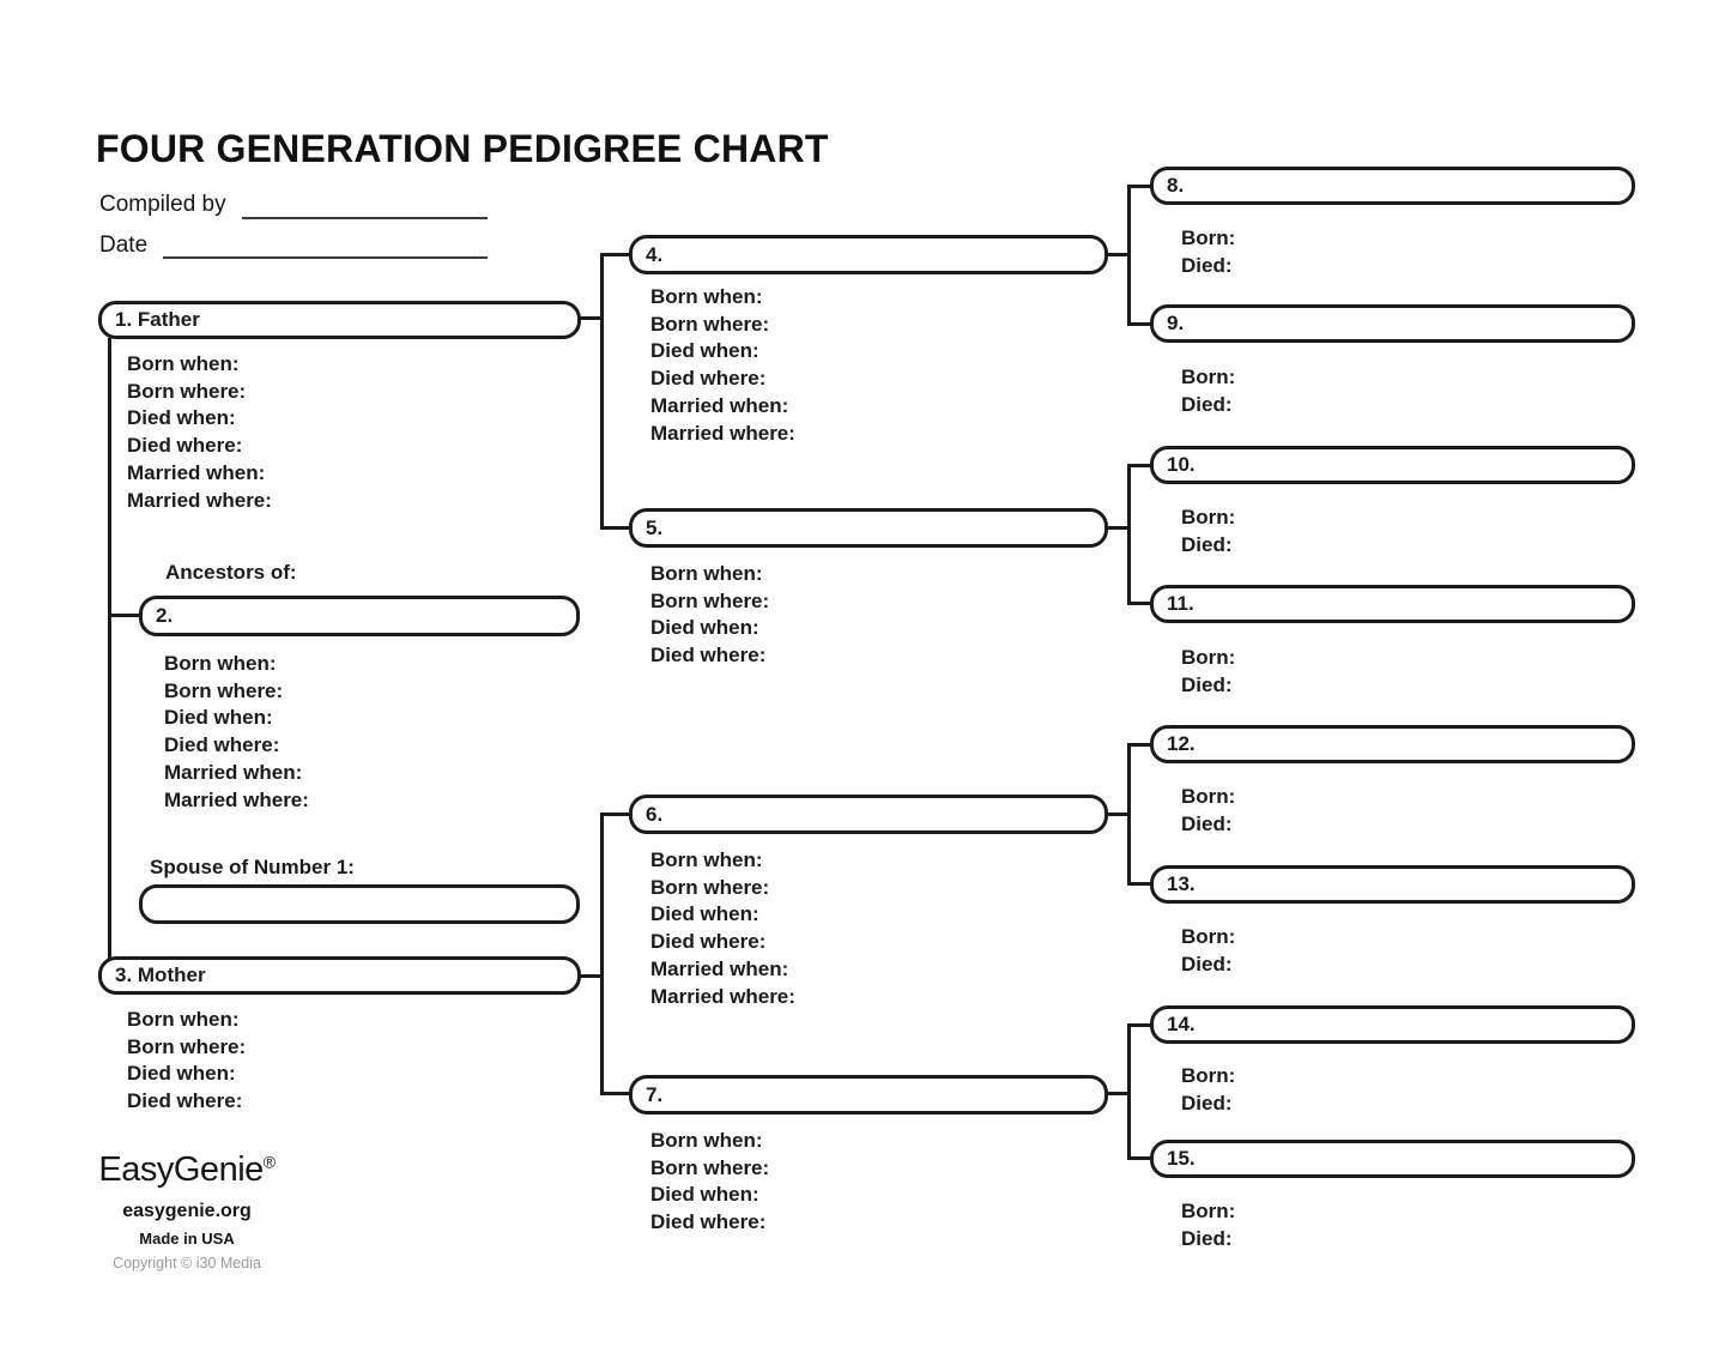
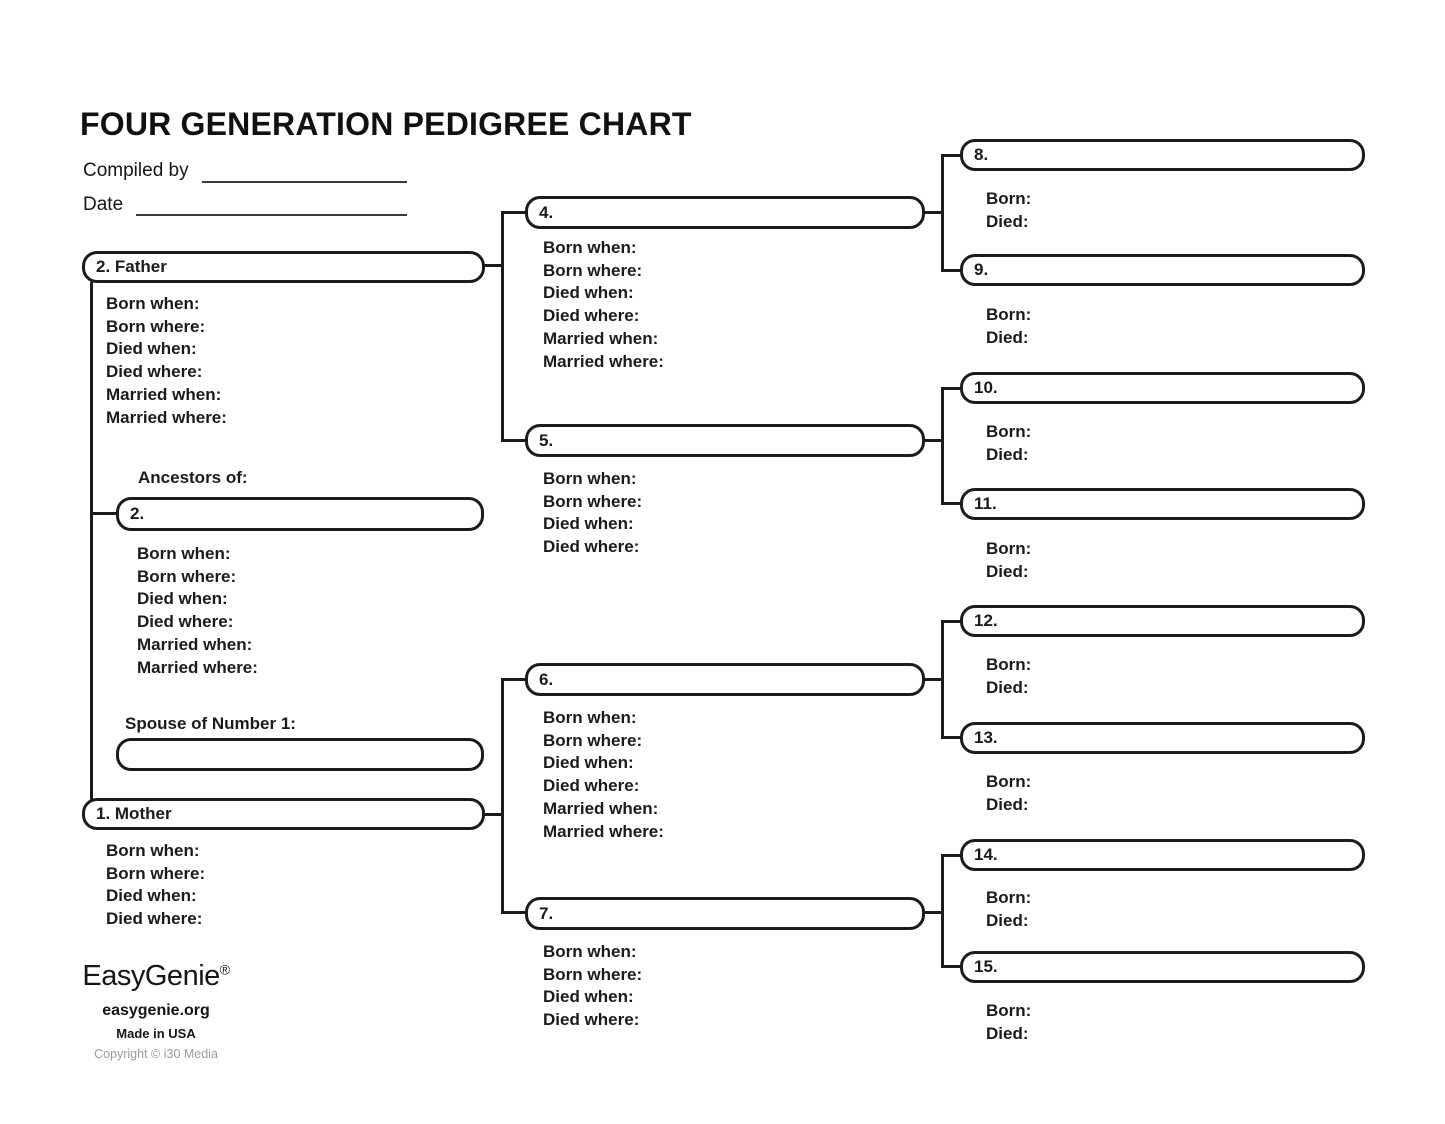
  FOUR GENERATION PEDIGREE CHART
  Compiled by
  Date
- 1. Father
+ 2. Father
  Born when:
  Born where:
  Died when:
  Died where:
  Married when:
  Married where:
  Ancestors of:
  2.
  Born when:
  Born where:
  Died when:
  Died where:
  Married when:
  Married where:
  Spouse of Number 1:
- 3. Mother
+ 1. Mother
  Born when:
  Born where:
  Died when:
  Died where:
  4.
  Born when:
  Born where:
  Died when:
  Died where:
  Married when:
  Married where:
  5.
  Born when:
  Born where:
  Died when:
  Died where:
  6.
  Born when:
  Born where:
  Died when:
  Died where:
  Married when:
  Married where:
  7.
  Born when:
  Born where:
  Died when:
  Died where:
  8.
  Born:
  Died:
  9.
  Born:
  Died:
  10.
  Born:
  Died:
  11.
  Born:
  Died:
  12.
  Born:
  Died:
  13.
  Born:
  Died:
  14.
  Born:
  Died:
  15.
  Born:
  Died:
  EasyGenie®
  easygenie.org
  Made in USA
  Copyright © i30 Media
